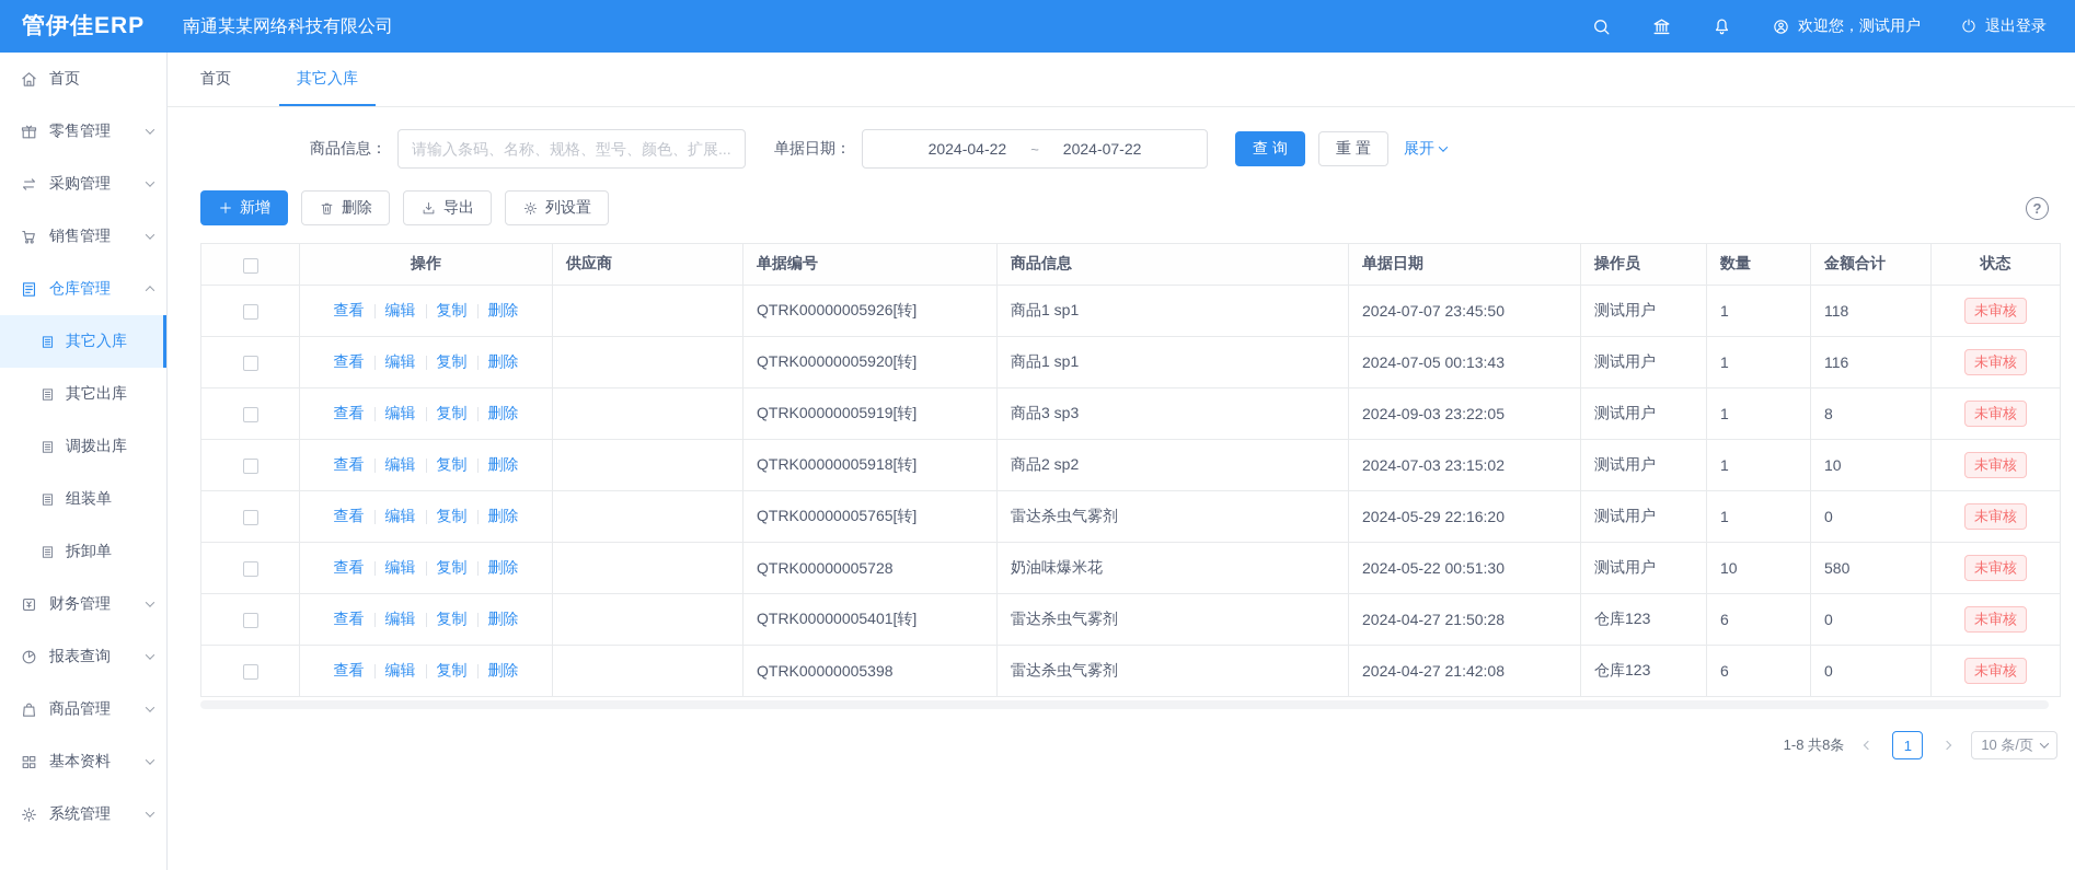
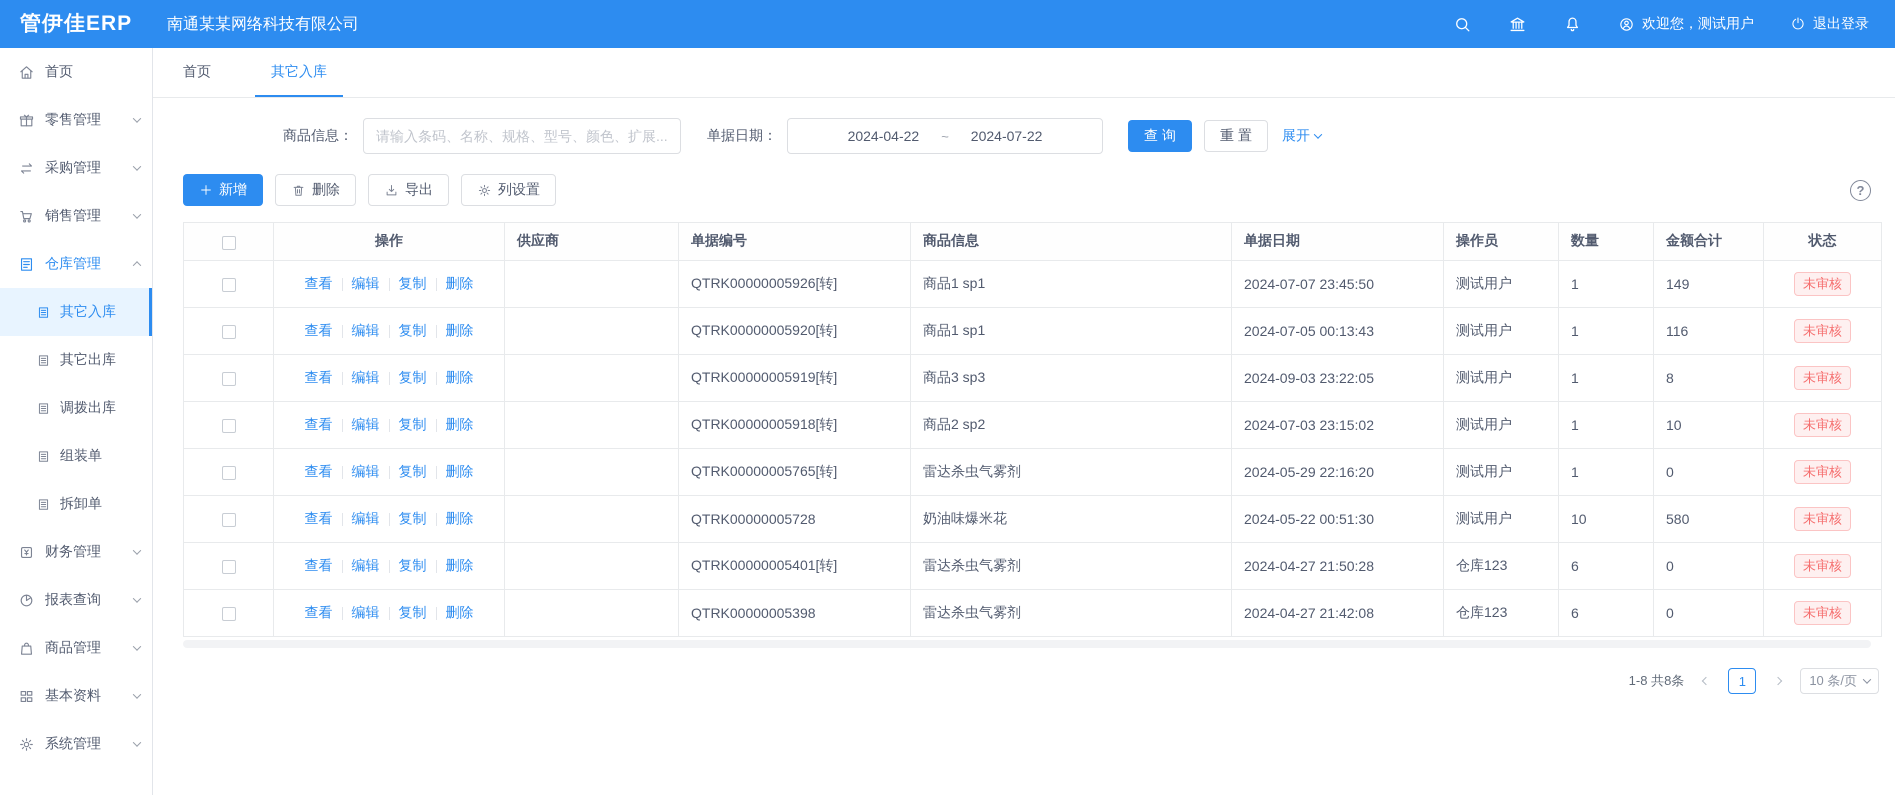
  管伊佳ERP
  南通某某网络科技有限公司
  欢迎您，测试用户
  退出登录
  首页
  零售管理
  采购管理
  销售管理
  仓库管理
  其它入库
  其它出库
  调拨出库
  组装单
  拆卸单
  财务管理
  报表查询
  商品管理
  基本资料
  系统管理
  首页
  其它入库
  商品信息：
  请输入条码、名称、规格、型号、颜色、扩展...
  单据日期：
  2024-04-22
  ~
  2024-07-22
  查询
  重置
  展开
  新增
  删除
  导出
  列设置
  ?
  	操作	供应商	单据编号	商品信息	单据日期	操作员	数量	金额合计	状态
- 	查看 编辑 复制 删除		QTRK00000005926[转]	商品1 sp1	2024-07-07 23:45:50	测试用户	1	118	未审核
+ 	查看 编辑 复制 删除		QTRK00000005926[转]	商品1 sp1	2024-07-07 23:45:50	测试用户	1	149	未审核
  	查看 编辑 复制 删除		QTRK00000005920[转]	商品1 sp1	2024-07-05 00:13:43	测试用户	1	116	未审核
  	查看 编辑 复制 删除		QTRK00000005919[转]	商品3 sp3	2024-09-03 23:22:05	测试用户	1	8	未审核
  	查看 编辑 复制 删除		QTRK00000005918[转]	商品2 sp2	2024-07-03 23:15:02	测试用户	1	10	未审核
  	查看 编辑 复制 删除		QTRK00000005765[转]	雷达杀虫气雾剂	2024-05-29 22:16:20	测试用户	1	0	未审核
  	查看 编辑 复制 删除		QTRK00000005728	奶油味爆米花	2024-05-22 00:51:30	测试用户	10	580	未审核
  	查看 编辑 复制 删除		QTRK00000005401[转]	雷达杀虫气雾剂	2024-04-27 21:50:28	仓库123	6	0	未审核
  	查看 编辑 复制 删除		QTRK00000005398	雷达杀虫气雾剂	2024-04-27 21:42:08	仓库123	6	0	未审核
  1-8 共8条
  1
  10 条/页
